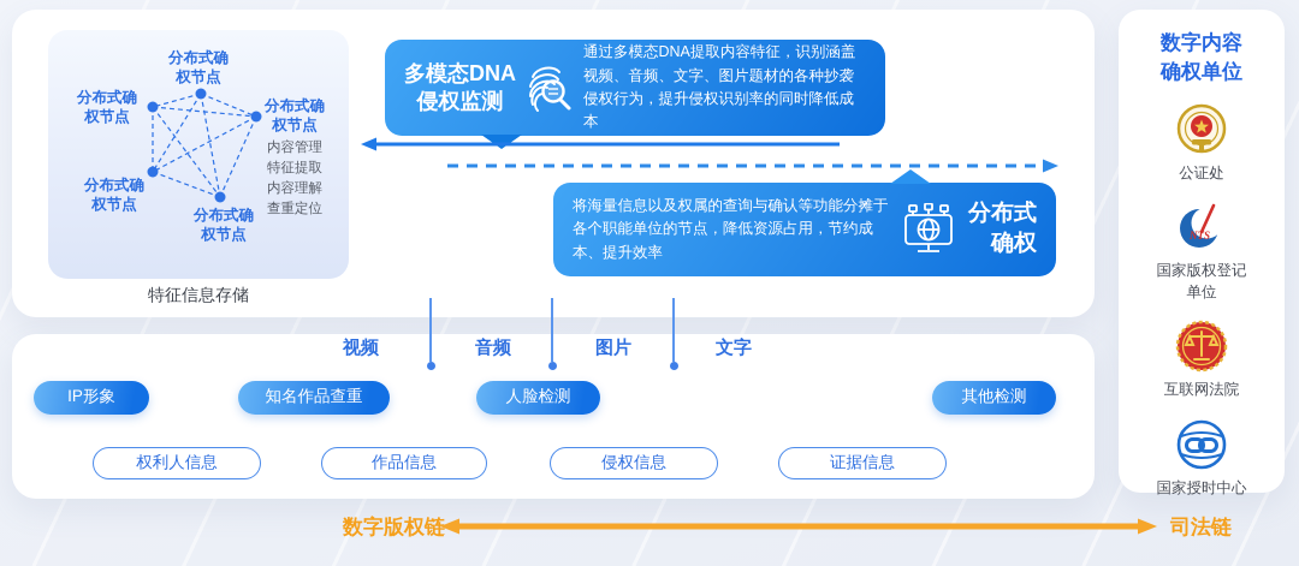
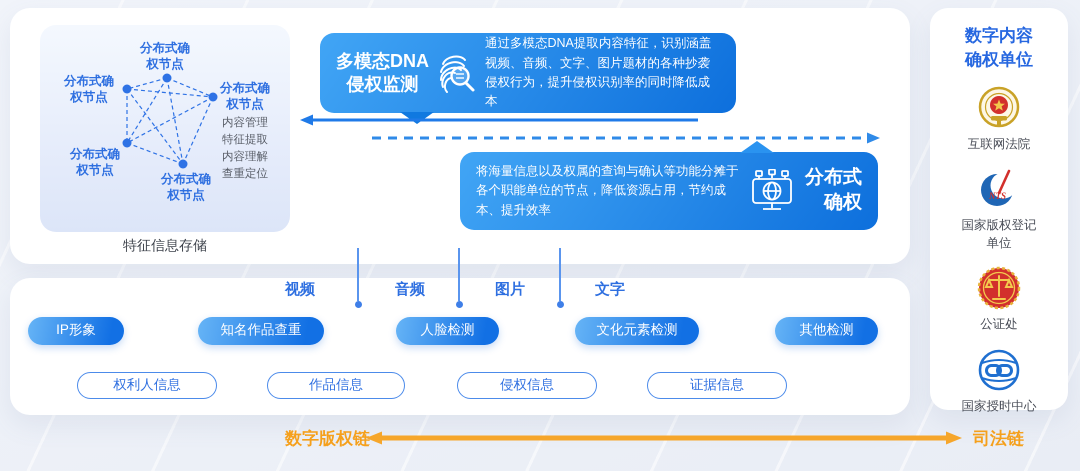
  分布式确权节点
  分布式确权节点
  分布式确权节点
  分布式确权节点
  分布式确权节点
  内容管理
  特征提取
  内容理解
  查重定位
  特征信息存储
  多模态DNA
  侵权监测
  通过多模态DNA提取内容特征，识别涵盖视频、音频、文字、图片题材的各种抄袭侵权行为，提升侵权识别率的同时降低成本
  将海量信息以及权属的查询与确认等功能分摊于各个职能单位的节点，降低资源占用，节约成本、提升效率
  分布式
  确权
  视频
  音频
  图片
  文字
  IP形象
  知名作品查重
  人脸检测
+ 文化元素检测
  其他检测
  权利人信息
  作品信息
  侵权信息
  证据信息
  数字内容
  确权单位
- 公证处
+ 互联网法院
  NTS
  国家版权登记单位
- 互联网法院
+ 公证处
  国家授时中心
  数字版权链
  司法链
